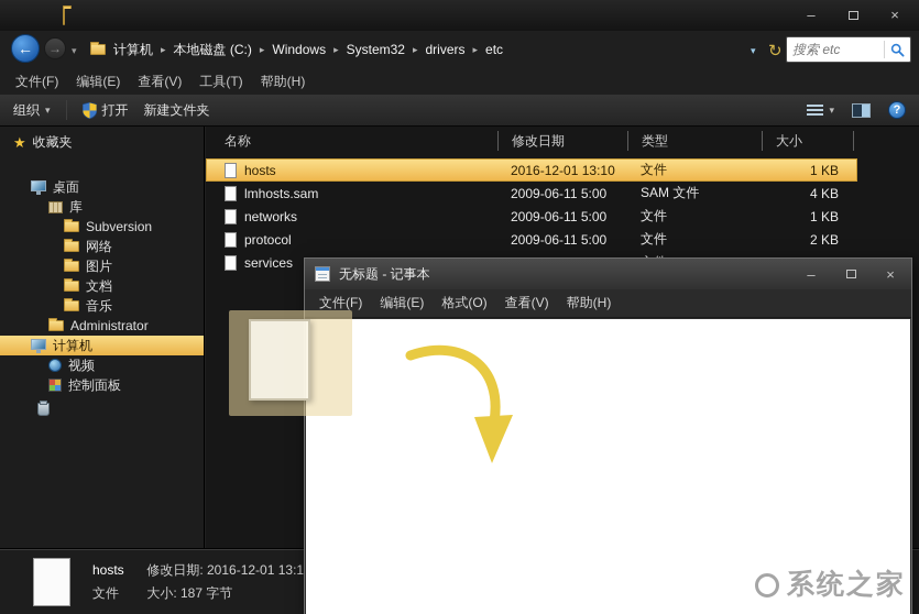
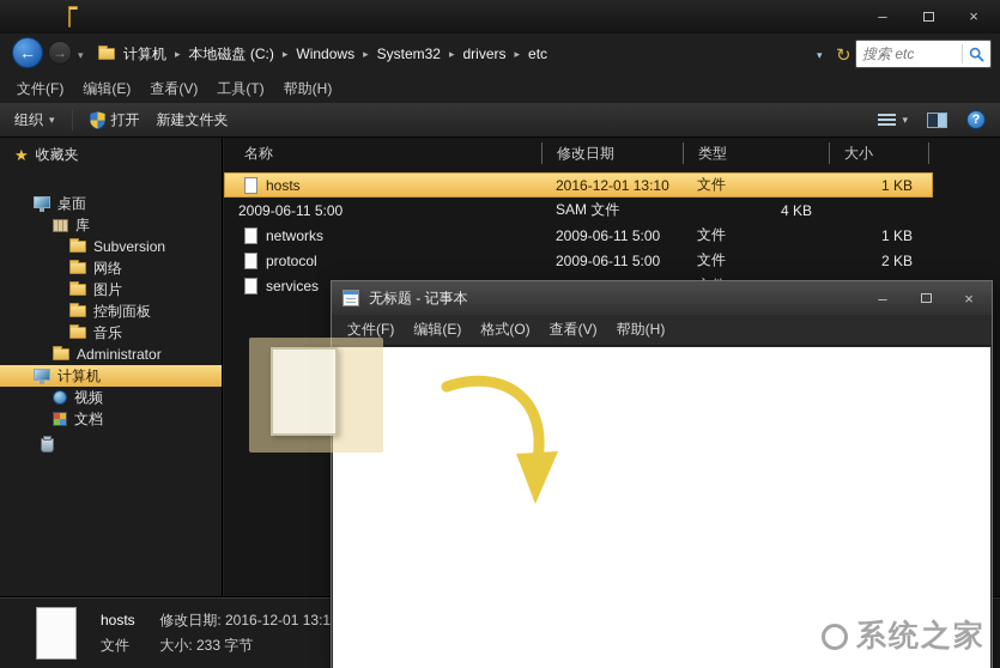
  –
  ×
  ←
  →
  ▾
  计算机
  ▸
  本地磁盘 (C:)
  ▸
  Windows
  ▸
  System32
  ▸
  drivers
  ▸
  etc
  ▾
  ↻
  搜索 etc
  文件(F)
  编辑(E)
  查看(V)
  工具(T)
  帮助(H)
  组织
  ▾
  打开
  新建文件夹
  ▾
  ?
  ★
  收藏夹
  桌面
  库
  Subversion
  网络
  图片
- 文档
+ 控制面板
  音乐
  Administrator
  计算机
  视频
- 控制面板
+ 文档
  名称
  修改日期
  类型
  大小
  hosts
  2016-12-01 13:10
  文件
  1 KB
- lmhosts.sam
  2009-06-11 5:00
  SAM 文件
  4 KB
  networks
  2009-06-11 5:00
  文件
  1 KB
  protocol
  2009-06-11 5:00
  文件
  2 KB
  services
  hosts 修改日期: 2016-12-01 13:1
- 文件 大小: 187 字节
+ 文件 大小: 233 字节
  无标题 - 记事本
  –
  ×
  文件(F)
  编辑(E)
  格式(O)
  查看(V)
  帮助(H)
  系统之家
